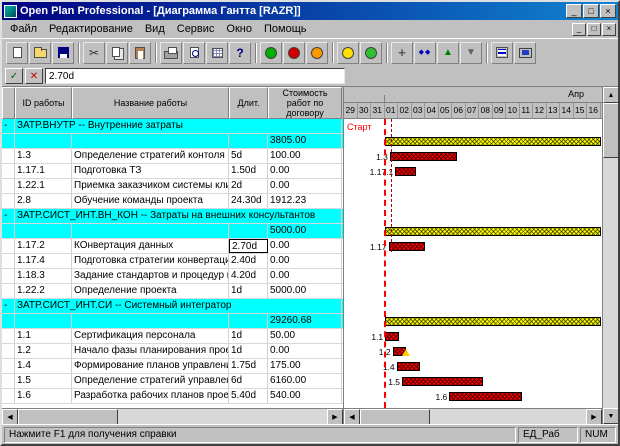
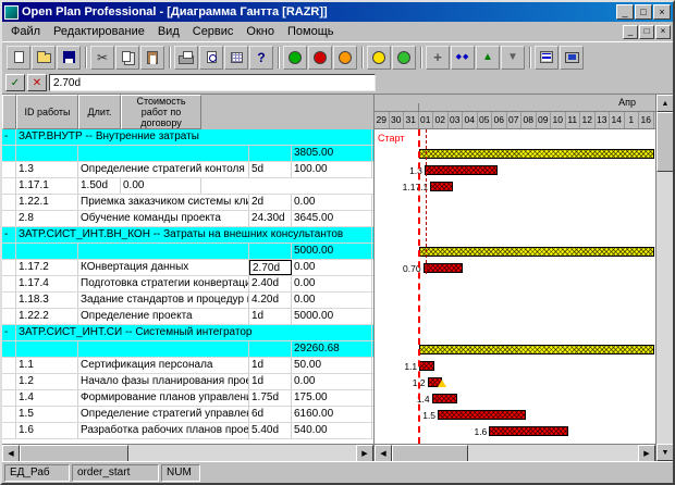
  Open Plan Professional - [Диаграмма Гантта [RAZR]]
  _
  □
  ×
  Файл
  Редактирование
  Вид
  Сервис
  Окно
  Помощь
  _
  □
  ×
  ✂
  ?
  +
  ▲
  ▼
  ✓
  ✕
  2.70d
  ID работы
- Название работы
  Длит.
  Стоимость работ по договору
  -
  ЗАТР.ВНУТР -- Внутренние затраты
  3805.00
  1.3
  Определение стратегий контоля
  5d
  100.00
  1.17.1
- Подготовка ТЗ
  1.50d
  0.00
  1.22.1
  Приемка заказчиком системы кли
  2d
  0.00
  2.8
  Обучение команды проекта
  24.30d
- 1912.23
+ 3645.00
  -
  ЗАТР.СИСТ_ИНТ.ВН_КОН -- Затраты на внешних консультантов
  5000.00
  1.17.2
  КОнвертация данных
  2.70d
  0.00
  1.17.4
  Подготовка стратегии конвертаци
  2.40d
  0.00
  1.18.3
  Задание стандартов и процедур
  4.20d
  0.00
  1.22.2
  Определение проекта
  1d
  5000.00
  -
  ЗАТР.СИСТ_ИНТ.СИ -- Системный интегратор
  29260.68
  1.1
  Сертификация персонала
  1d
  50.00
  1.2
  Начало фазы планирования прое
  1d
  0.00
  1.4
  Формирование планов управлени
  1.75d
  175.00
  1.5
  Определение стратегий управлен
  6d
  6160.00
  1.6
  Разработка рабочих планов прое
  5.40d
  540.00
  Апр
  29
  30
  31
  01
  02
  03
  04
  05
  06
  07
  08
  09
  10
  11
  12
  13
  14
- 15
+ 1
  16
  1.3
  1.17.1
- 1.17
+ 0.70
  1.1
  1.2
  1.4
  1.5
  1.6
  Старт
- Нажмите F1 для получения справки
  ЕД_Раб
+ order_start
  NUM
